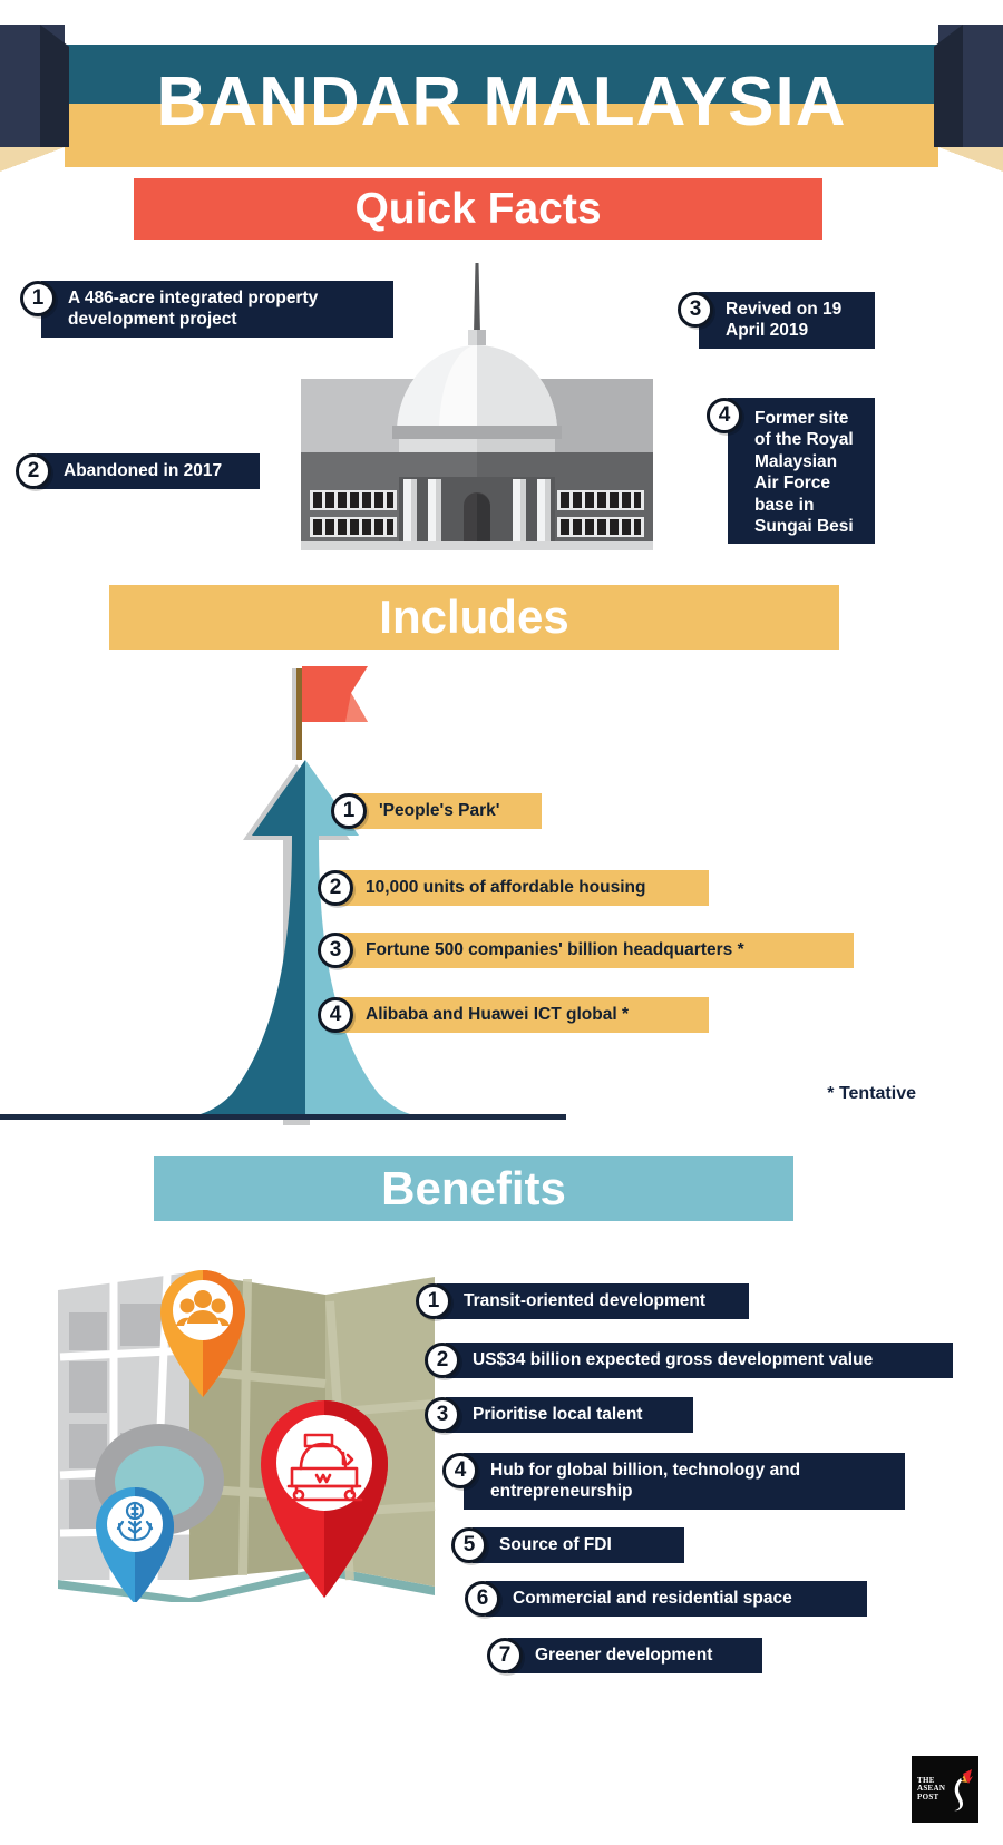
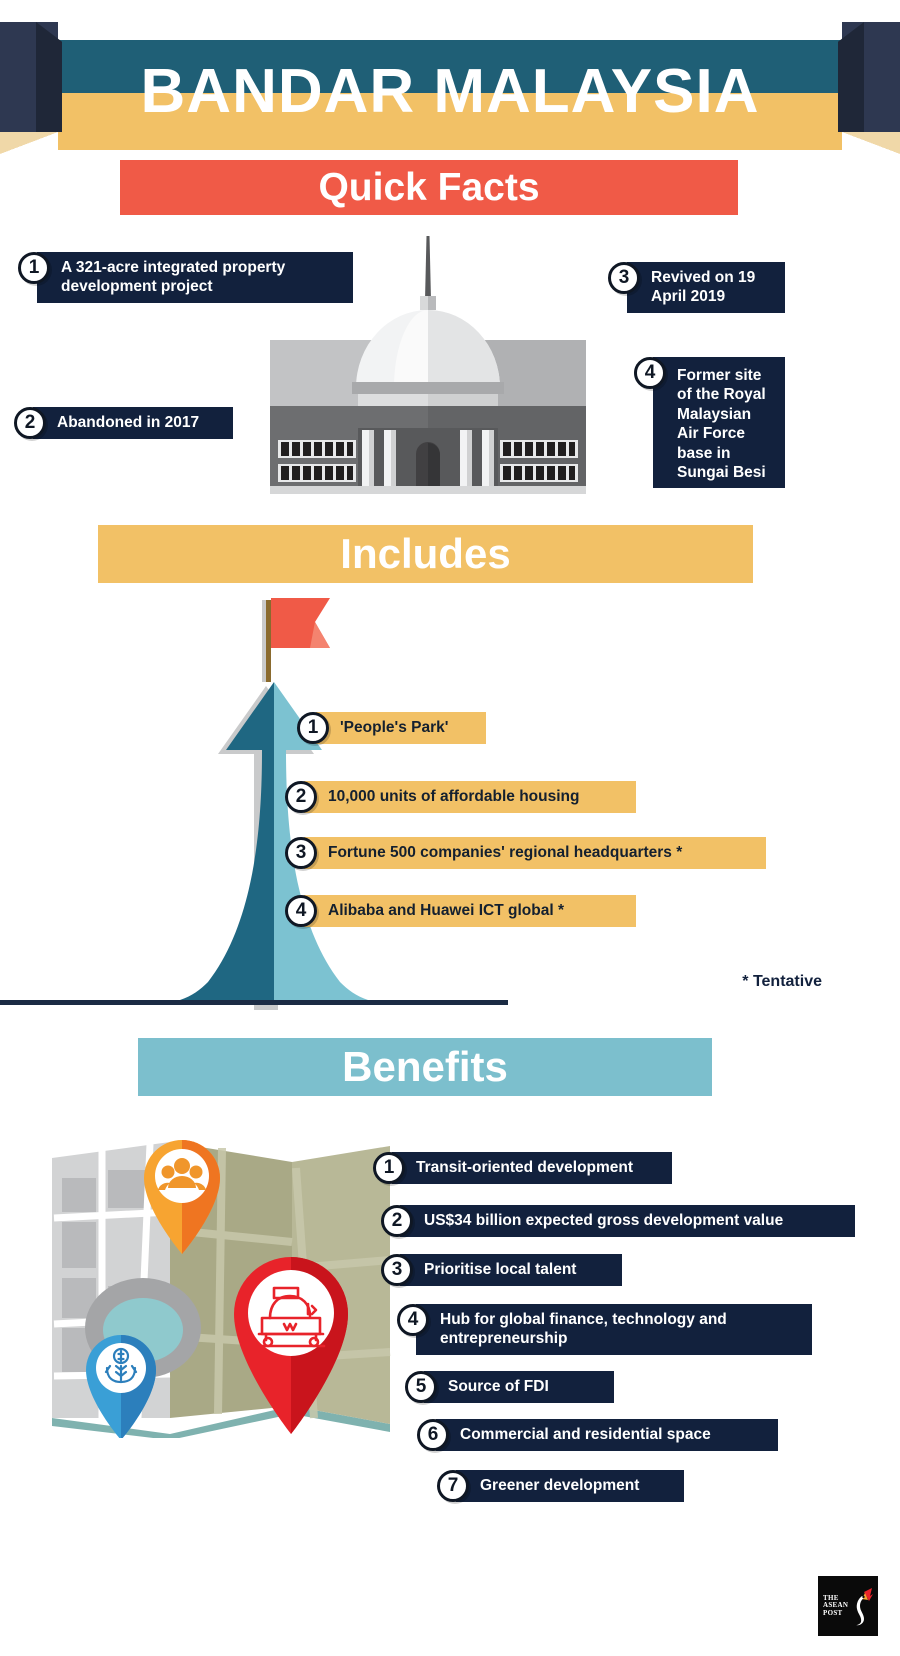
  BANDAR MALAYSIA
  Quick Facts
  1
- A 486-acre integrated property development project
+ A 321-acre integrated property development project
  2
  Abandoned in 2017
  3
  Revived on 19 April 2019
  4
  Former site of the Royal Malaysian Air Force base in Sungai Besi
  Includes
  * Tentative
  1
  'People's Park'
  2
  10,000 units of affordable housing
  3
- Fortune 500 companies' billion headquarters *
+ Fortune 500 companies' regional headquarters *
  4
  Alibaba and Huawei ICT global *
  Benefits
  1
  Transit-oriented development
  2
  US$34 billion expected gross development value
  3
  Prioritise local talent
  4
- Hub for global billion, technology and entrepreneurship
+ Hub for global finance, technology and entrepreneurship
  5
  Source of FDI
  6
  Commercial and residential space
  7
  Greener development
  THE
  ASEAN
  POST
